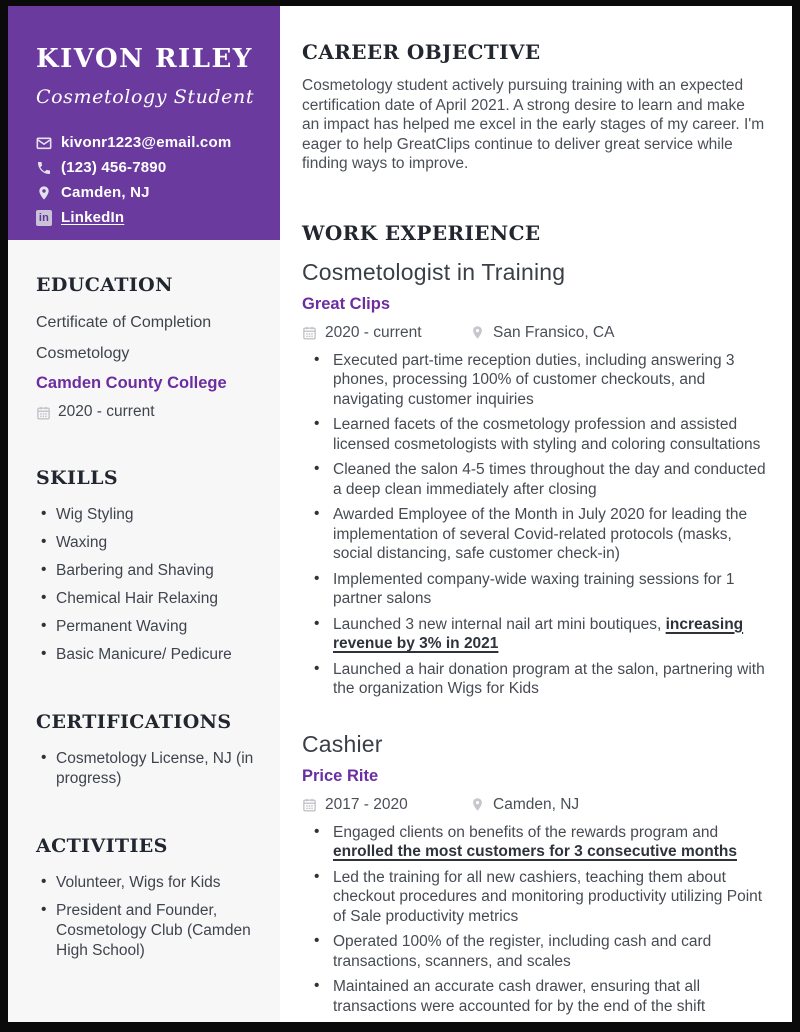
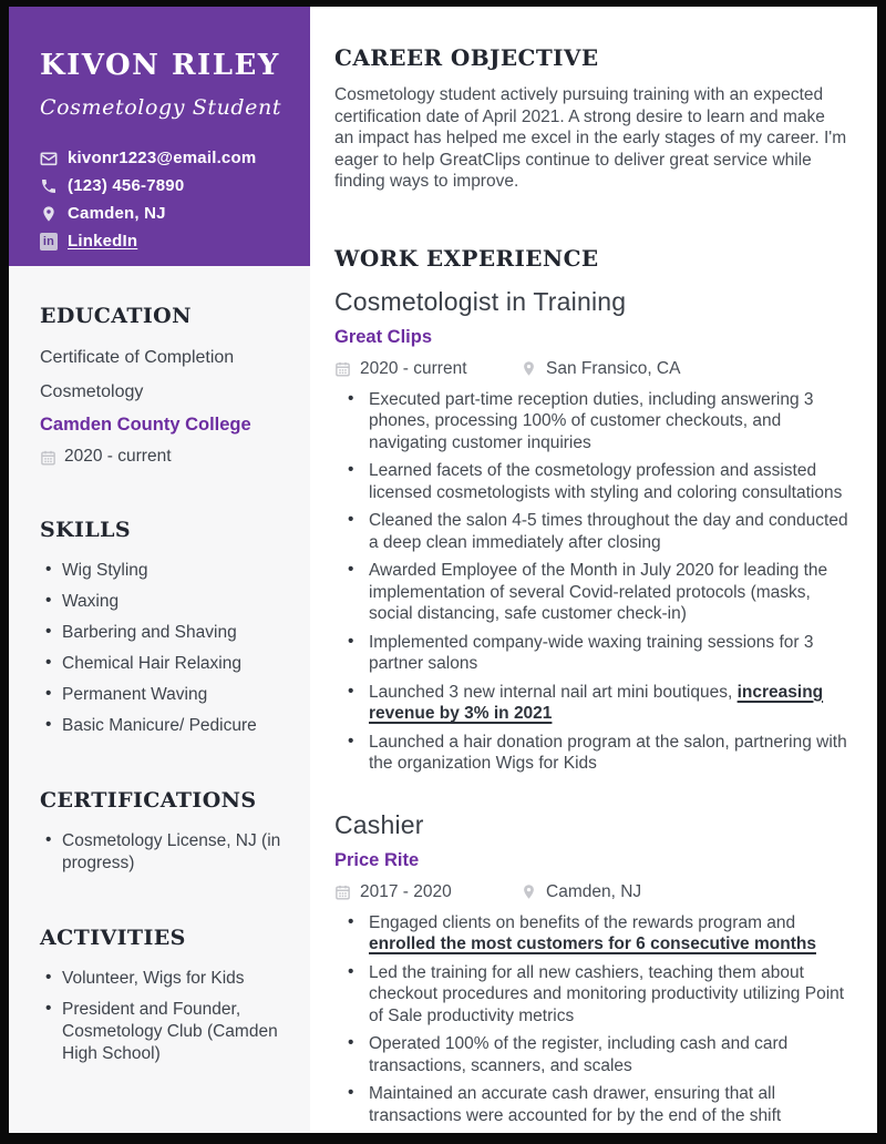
  KIVON RILEY
  Cosmetology Student
  kivonr1223@email.com
  (123) 456-7890
  Camden, NJ
  LinkedIn
  EDUCATION
  Certificate of Completion
  Cosmetology
  Camden County College
  2020 - current
  SKILLS
  Wig Styling
  Waxing
  Barbering and Shaving
  Chemical Hair Relaxing
  Permanent Waving
  Basic Manicure/ Pedicure
  CERTIFICATIONS
  Cosmetology License, NJ (in progress)
  ACTIVITIES
  Volunteer, Wigs for Kids
  President and Founder, Cosmetology Club (Camden High School)
  CAREER OBJECTIVE
  Cosmetology student actively pursuing training with an expected certification date of April 2021. A strong desire to learn and make an impact has helped me excel in the early stages of my career. I'm eager to help GreatClips continue to deliver great service while finding ways to improve.
  WORK EXPERIENCE
  Cosmetologist in Training
  Great Clips
  2020 - current
  San Fransico, CA
  Executed part-time reception duties, including answering 3 phones, processing 100% of customer checkouts, and navigating customer inquiries
  Learned facets of the cosmetology profession and assisted licensed cosmetologists with styling and coloring consultations
  Cleaned the salon 4-5 times throughout the day and conducted a deep clean immediately after closing
  Awarded Employee of the Month in July 2020 for leading the implementation of several Covid-related protocols (masks, social distancing, safe customer check-in)
- Implemented company-wide waxing training sessions for 1 partner salons
+ Implemented company-wide waxing training sessions for 3 partner salons
  Launched 3 new internal nail art mini boutiques, increasing revenue by 3% in 2021
  Launched a hair donation program at the salon, partnering with the organization Wigs for Kids
  Cashier
  Price Rite
  2017 - 2020
  Camden, NJ
- Engaged clients on benefits of the rewards program and enrolled the most customers for 3 consecutive months
+ Engaged clients on benefits of the rewards program and enrolled the most customers for 6 consecutive months
  Led the training for all new cashiers, teaching them about checkout procedures and monitoring productivity utilizing Point of Sale productivity metrics
  Operated 100% of the register, including cash and card transactions, scanners, and scales
  Maintained an accurate cash drawer, ensuring that all transactions were accounted for by the end of the shift
